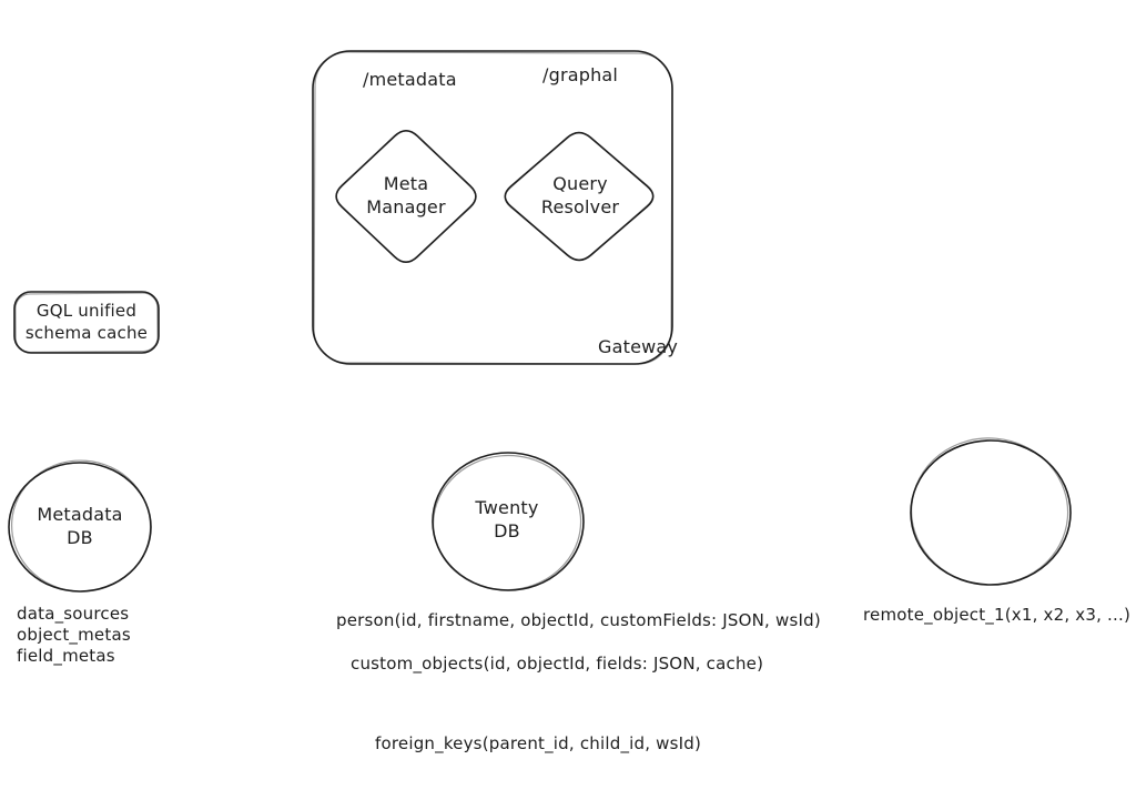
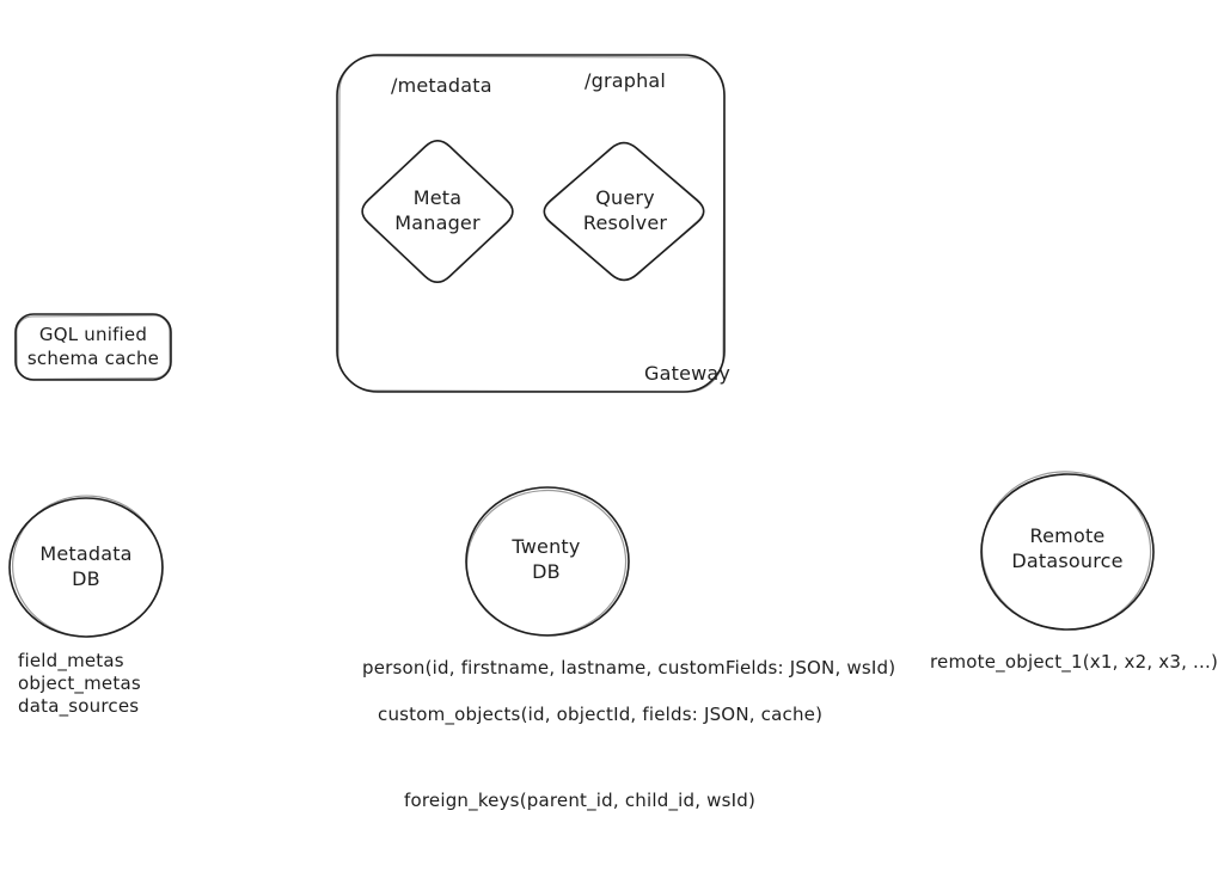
  /metadata
  /graphal
  Meta
  Manager
  Query
  Resolver
  Gateway
  GQL unified
  schema cache
  Metadata
  DB
  Twenty
  DB
+ Remote
+ Datasource
- data_sources
+ field_metas
  object_metas
- field_metas
+ data_sources
- person(id, firstname, objectId, customFields: JSON, wsId)
+ person(id, firstname, lastname, customFields: JSON, wsId)
  custom_objects(id, objectId, fields: JSON, cache)
  foreign_keys(parent_id, child_id, wsId)
  remote_object_1(x1, x2, x3, ...)
